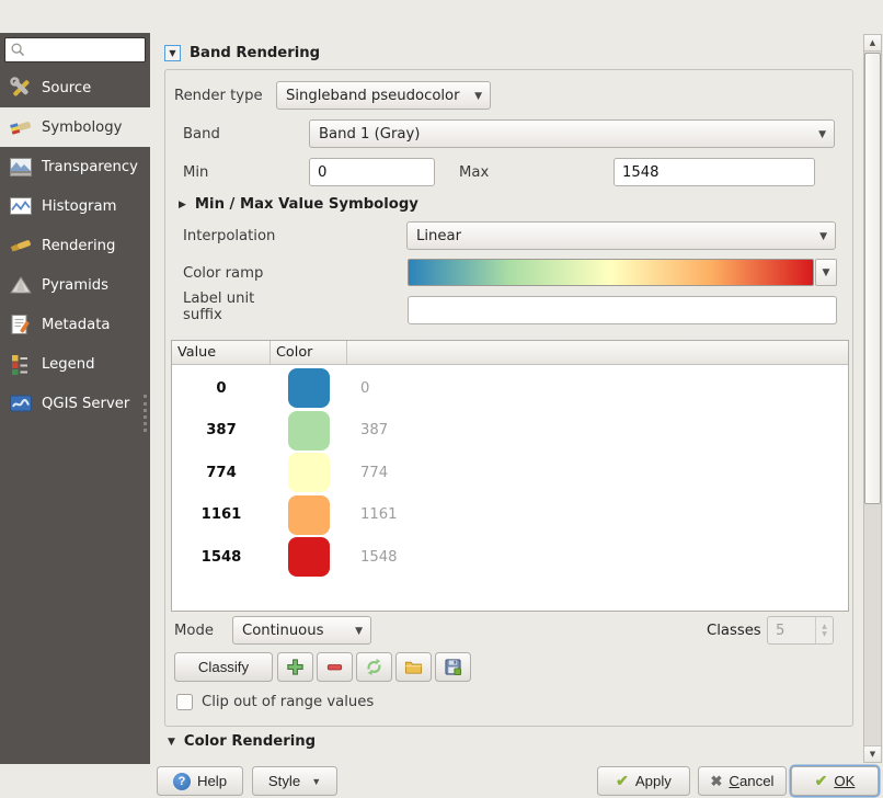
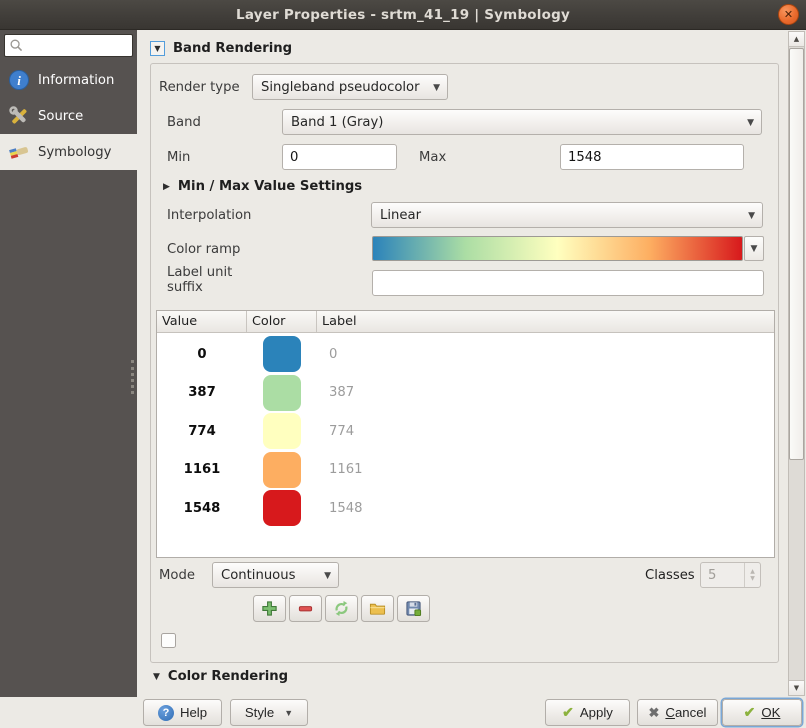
+ Layer Properties - srtm_41_19 | Symbology
+ ✕
+ i
+ Information
  Source
  Symbology
- Transparency
- Histogram
- Rendering
- Pyramids
- Metadata
- Legend
- QGIS Server
  ▼
  Band Rendering
  Render type
  Singleband pseudocolor
  ▼
  Band
  Band 1 (Gray)
  ▼
  Min
  0
  Max
  1548
  ▶
- Min / Max Value Symbology
+ Min / Max Value Settings
  Interpolation
  Linear
  ▼
  Color ramp
  ▼
  Label unit
  suffix
  Value
  Color
+ Label
  0
  0
  387
  387
  774
  774
  1161
  1161
  1548
  1548
  Mode
  Continuous
  ▼
  Classes
  5
- Classify
- Clip out of range values
  ▼
  Color Rendering
  ▲
  ▼
  ?
  Help
  Style
  ▼
  ✔
  Apply
  ✖
  Cancel
  ✔
  OK
